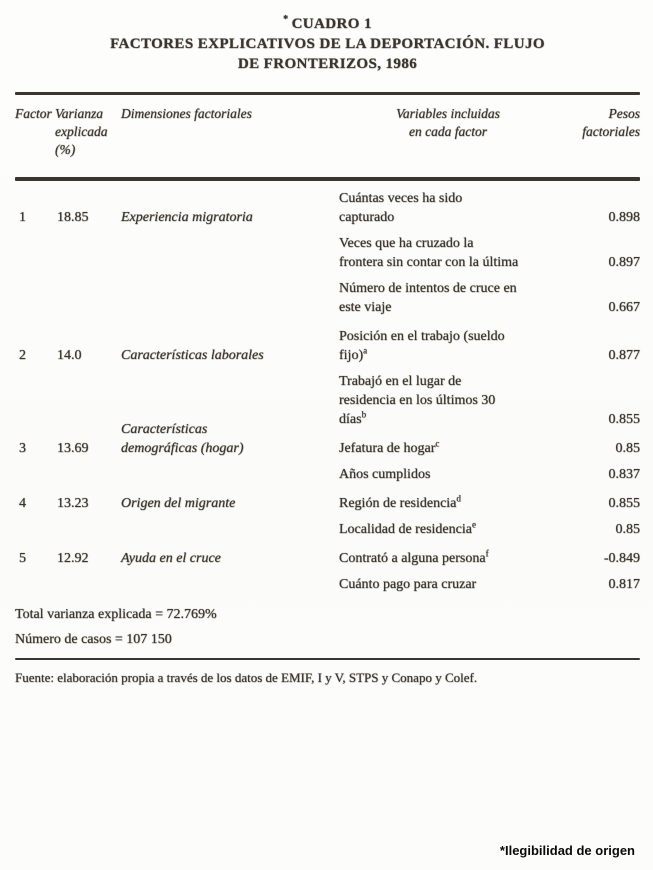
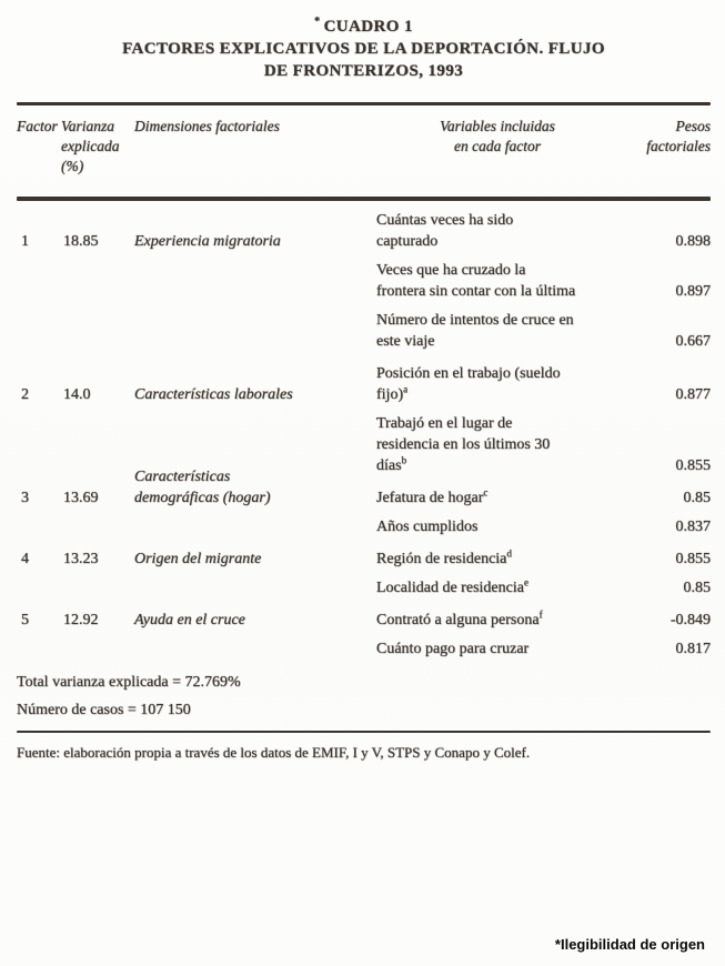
  * CUADRO 1
  FACTORES EXPLICATIVOS DE LA DEPORTACIÓN. FLUJO
- DE FRONTERIZOS, 1986
+ DE FRONTERIZOS, 1993
  Facto
  Varianza
  explicada
  (%)
  Dimensiones factoriales
  Variables incluidas
  en cada factor
  Pesos
  factoriales
  1
  18.85
  Experiencia migratoria
  Cuántas veces ha sido
  capturado
  0.898
  Veces que ha cruzado la
  frontera sin contar con la última
  0.897
  Número de intentos de cruce en
  este viaje
  0.667
  2
  14.0
  Características laborales
  Posición en el trabajo (sueldo
  fijo)a
  0.877
  Trabajó en el lugar de
  residencia en los últimos 30
  díasb
  0.855
  3
  13.69
  Características
  demográficas (hogar)
  Jefatura de hogarc
  0.85
  Años cumplidos
  0.837
  4
  13.23
  Origen del migrante
  Región de residenciad
  0.855
  Localidad de residenciae
  0.85
  5
  12.92
  Ayuda en el cruce
  Contrató a alguna personaf
  -0.849
  Cuánto pago para cruzar
  0.817
  Total varianza explicada = 72.769%
  Número de casos = 107 150
  Fuente: elaboración propia a través de los datos de EMIF, I y V, STPS y Conapo y Colef.
  *Ilegibilidad de origen
